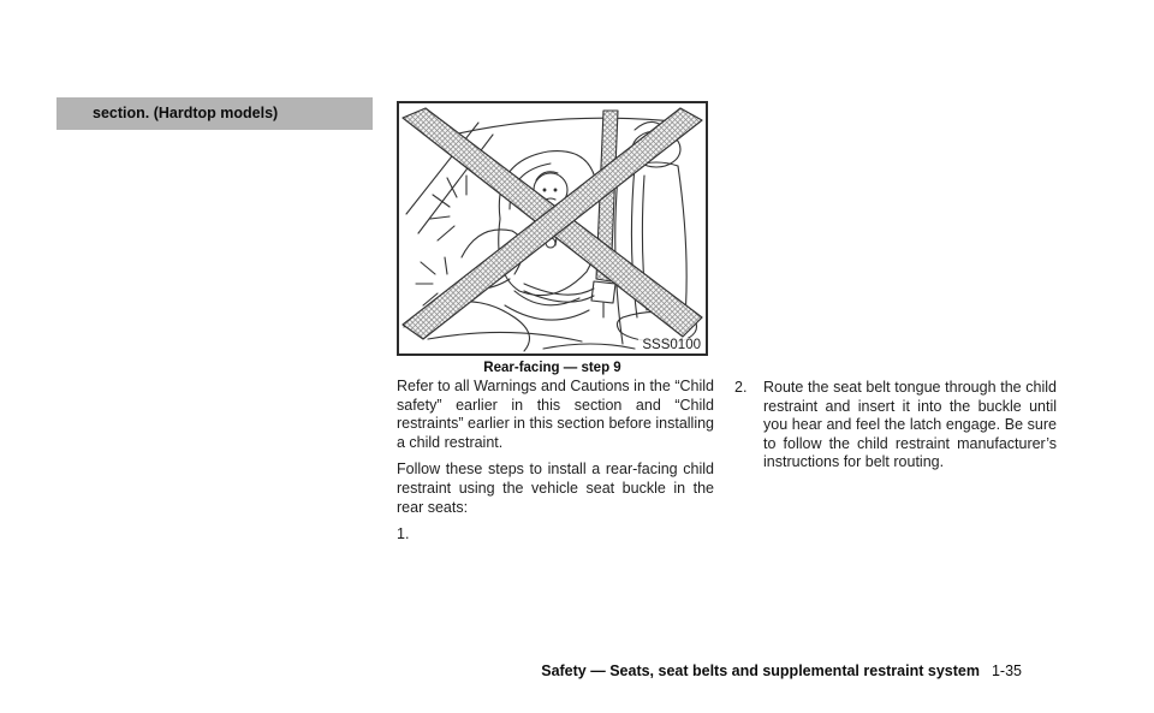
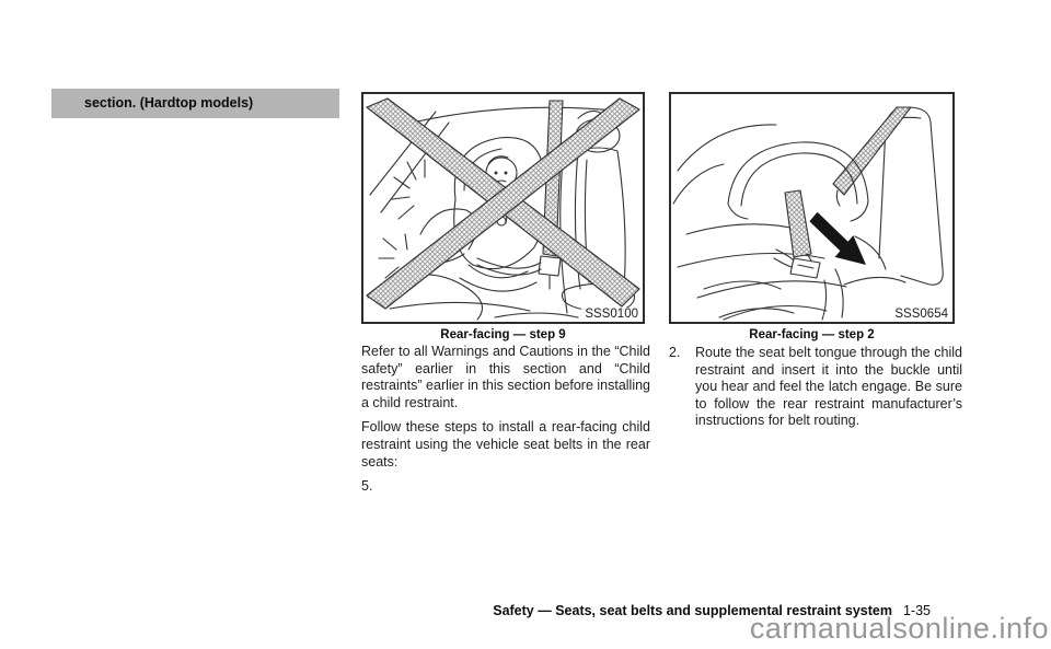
  section. (Hardtop models)
  SSS0100
  Rear-facing — step 9
+ SSS0654
+ Rear-facing — step 2
  Refer to all Warnings and Cautions in the “Child safety” earlier in this section and “Child restraints” earlier in this section before installing a child restraint.
- Follow these steps to install a rear-facing child restraint using the vehicle seat buckle in the rear seats:
+ Follow these steps to install a rear-facing child restraint using the vehicle seat belts in the rear seats:
- 1.
+ 5.
  2.
- Route the seat belt tongue through the child restraint and insert it into the buckle until you hear and feel the latch engage. Be sure to follow the child restraint manufacturer’s instructions for belt routing.
+ Route the seat belt tongue through the child restraint and insert it into the buckle until you hear and feel the latch engage. Be sure to follow the rear restraint manufacturer’s instructions for belt routing.
  Safety — Seats, seat belts and supplemental restraint system 1-35
+ carmanualsonline.info
